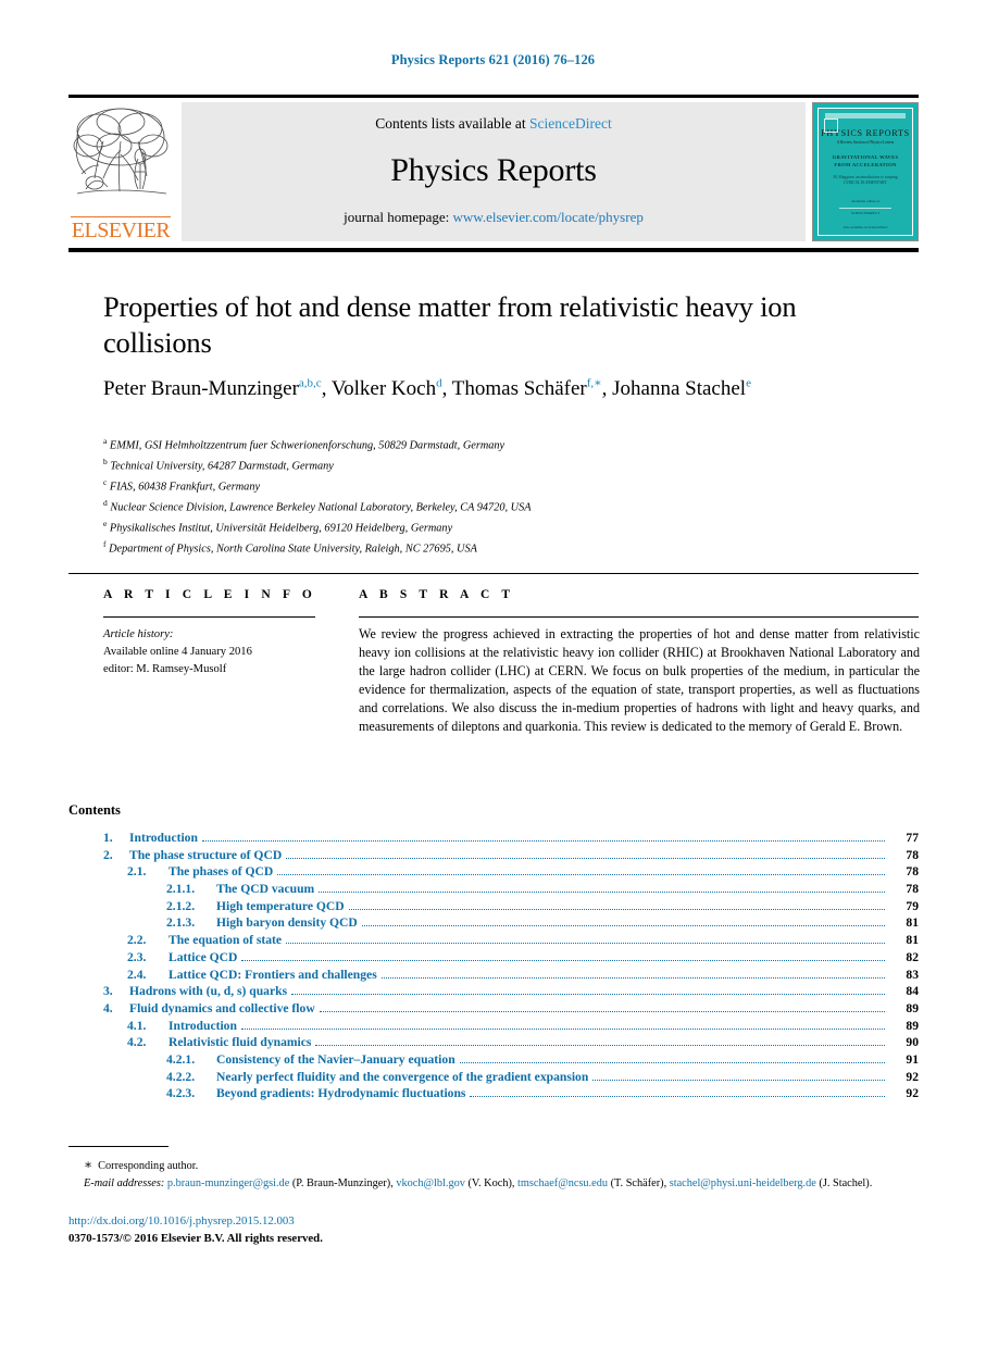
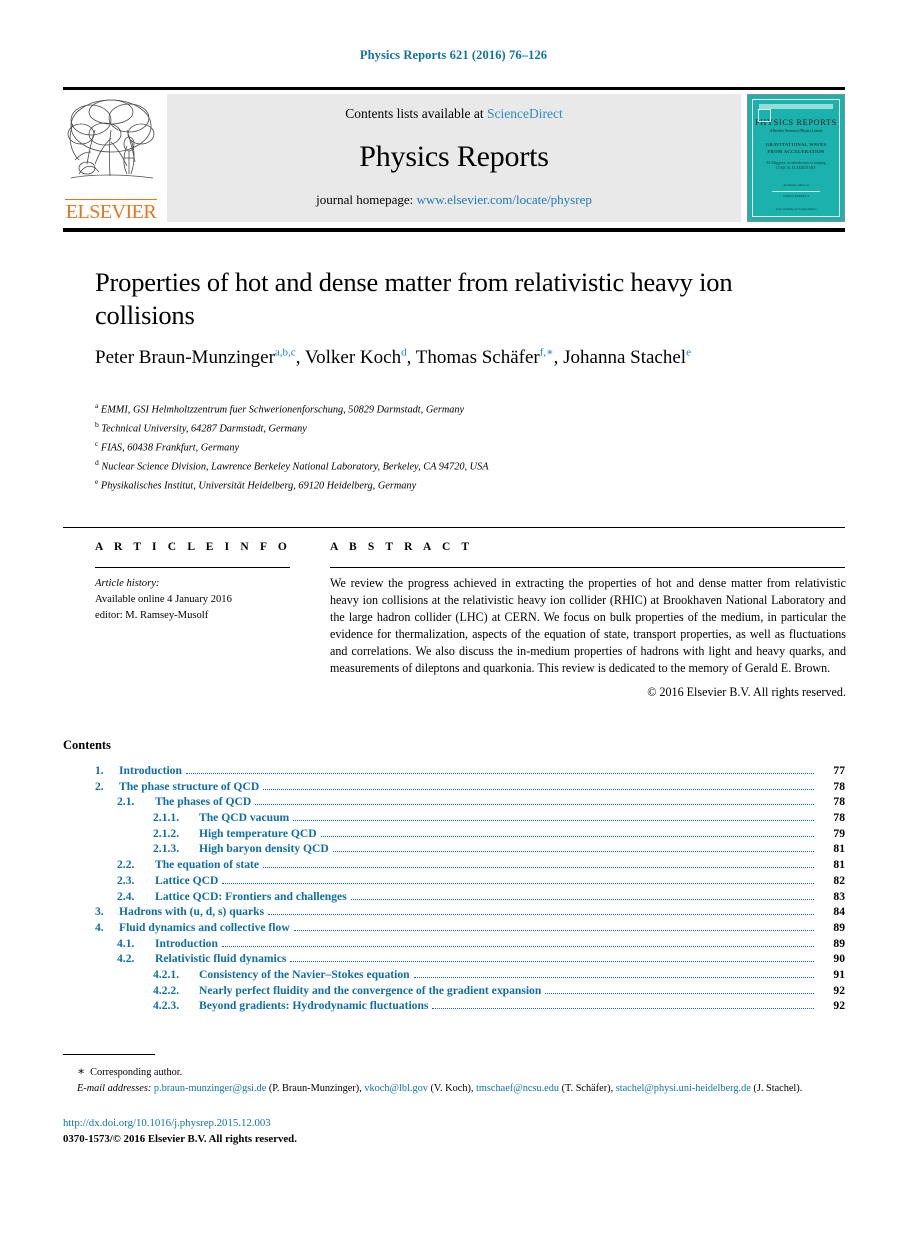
  Physics Reports 621 (2016) 76–126
  ELSEVIER
  Contents lists available at ScienceDirect
  Physics Reports
  journal homepage: www.elsevier.com/locate/physrep
  PHYSICS REPORTS
  Properties of hot and dense matter from relativistic heavy ion collisions
  Peter Braun-Munzingera,b,c, Volker Kochd, Thomas Schäferf,∗, Johanna Stachele
  a EMMI, GSI Helmholtzzentrum fuer Schwerionenforschung, 50829 Darmstadt, Germany
  b Technical University, 64287 Darmstadt, Germany
  c FIAS, 60438 Frankfurt, Germany
  d Nuclear Science Division, Lawrence Berkeley National Laboratory, Berkeley, CA 94720, USA
  e Physikalisches Institut, Universität Heidelberg, 69120 Heidelberg, Germany
- f Department of Physics, North Carolina State University, Raleigh, NC 27695, USA
  A R T I C L E I N F O
  A B S T R A C T
  Article history:
  Available online 4 January 2016
  editor: M. Ramsey-Musolf
  We review the progress achieved in extracting the properties of hot and dense matter from relativistic heavy ion collisions at the relativistic heavy ion collider (RHIC) at Brookhaven National Laboratory and the large hadron collider (LHC) at CERN. We focus on bulk properties of the medium, in particular the evidence for thermalization, aspects of the equation of state, transport properties, as well as fluctuations and correlations. We also discuss the in-medium properties of hadrons with light and heavy quarks, and measurements of dileptons and quarkonia. This review is dedicated to the memory of Gerald E. Brown.
+ © 2016 Elsevier B.V. All rights reserved.
  Contents
  1.
  Introduction
  77
  2.
  The phase structure of QCD
  78
  2.1.
  The phases of QCD
  78
  2.1.1.
  The QCD vacuum
  78
  2.1.2.
  High temperature QCD
  79
  2.1.3.
  High baryon density QCD
  81
  2.2.
  The equation of state
  81
  2.3.
  Lattice QCD
  82
  2.4.
  Lattice QCD: Frontiers and challenges
  83
  3.
  Hadrons with (u, d, s) quarks
  84
  4.
  Fluid dynamics and collective flow
  89
  4.1.
  Introduction
  89
  4.2.
  Relativistic fluid dynamics
  90
  4.2.1.
- Consistency of the Navier–January equation
+ Consistency of the Navier–Stokes equation
  91
  4.2.2.
  Nearly perfect fluidity and the convergence of the gradient expansion
  92
  4.2.3.
  Beyond gradients: Hydrodynamic fluctuations
  92
  ∗ Corresponding author.
  E-mail addresses: p.braun-munzinger@gsi.de (P. Braun-Munzinger), vkoch@lbl.gov (V. Koch), tmschaef@ncsu.edu (T. Schäfer), stachel@physi.uni-heidelberg.de (J. Stachel).
  http://dx.doi.org/10.1016/j.physrep.2015.12.003
  0370-1573/© 2016 Elsevier B.V. All rights reserved.
